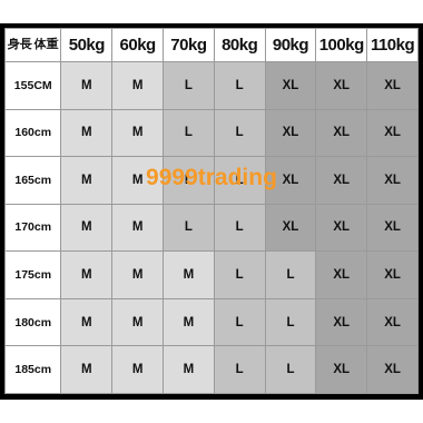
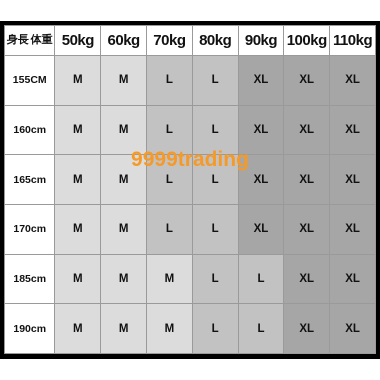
  身長 体重	50kg	60kg	70kg	80kg	90kg	100kg	110kg
  155CM	M	M	L	L	XL	XL	XL
  160cm	M	M	L	L	XL	XL	XL
  165cm	M	M	L	L	XL	XL	XL
  170cm	M	M	L	L	XL	XL	XL
- 175cm	M	M	M	L	L	XL	XL
- 180cm	M	M	M	L	L	XL	XL
  185cm	M	M	M	L	L	XL	XL
+ 190cm	M	M	M	L	L	XL	XL
  9999trading
